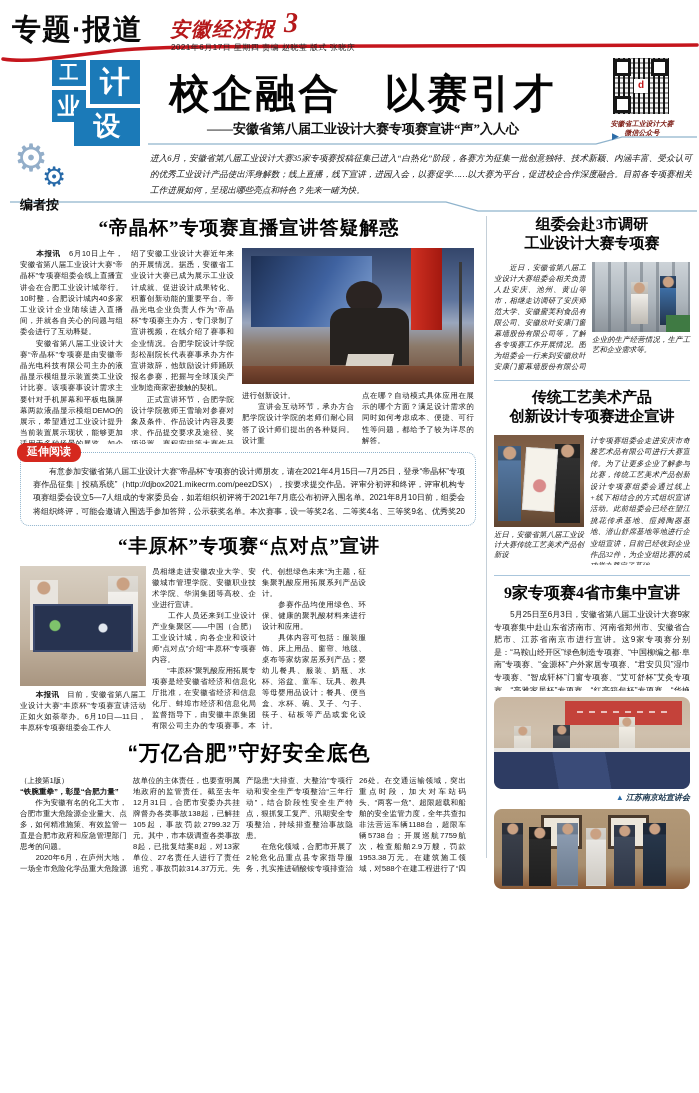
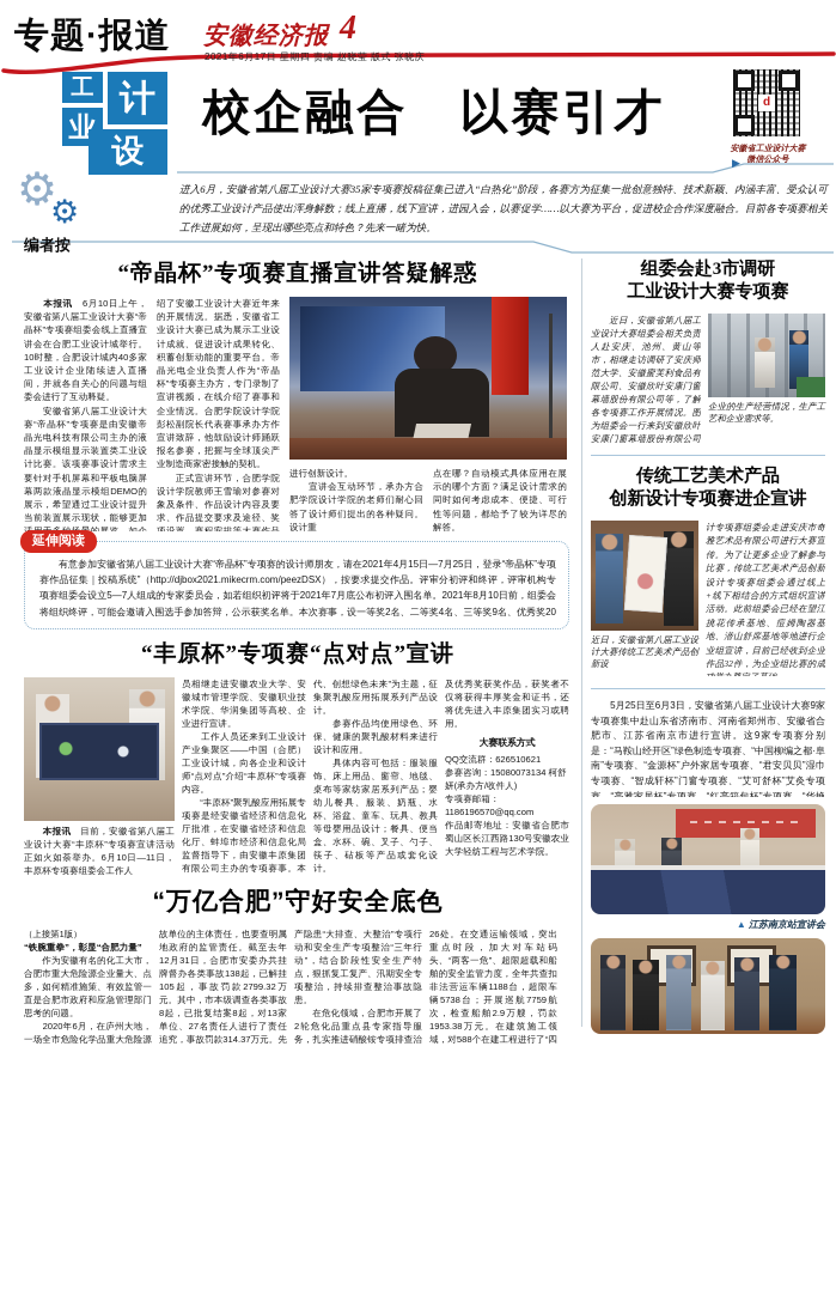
  专题·报道
  安徽经济报
- 3
+ 4
  2021年6月17日 星期四 责编 赵晓莹 版式 张晓庆
  工
  计
  业
  设
  校企融合 以赛引才
- ——安徽省第八届工业设计大赛专项赛宣讲“声”入人心
  d
  安徽省工业设计大赛
  微信公众号
  ▶
  ⚙
  ⚙
  编者按
  进入6月，安徽省第八届工业设计大赛35家专项赛投稿征集已进入“白热化”阶段，各赛方为征集一批创意独特、技术新颖、内涵丰富、受众认可的优秀工业设计产品使出浑身解数；线上直播，线下宣讲，进园入会，以赛促学……以大赛为平台，促进校企合作深度融合。目前各专项赛相关工作进展如何，呈现出哪些亮点和特色？先来一睹为快。
  “帝晶杯”专项赛直播宣讲答疑解惑
  本报讯 6月10日上午，安徽省第八届工业设计大赛“帝晶杯”专项赛组委会线上直播宣讲会在合肥工业设计城举行。10时整，合肥设计城内40多家工业设计企业陆续进入直播间，并就各自关心的问题与组委会进行了互动释疑。
  安徽省第八届工业设计大赛“帝晶杯”专项赛是由安徽帝晶光电科技有限公司主办的液晶显示模组显示装置类工业设计比赛。该项赛事设计需求主要针对手机屏幕和平板电脑屏幕两款液晶显示模组DEMO的展示，希望通过工业设计提升当前装置展示现状，能够更加的展览，如企
  绍了安徽工业设计大赛近年来的开展情况。据悉，安徽省工业设计大赛已成为展示工业设计成就、促进设计成果转化、积蓄创新动能的重要平台。帝晶光电企业负责人作为“帝晶杯”专项赛主办方，专门录制了宣讲视频，在线介绍了赛事和企业情况。合肥学院设计学院彭松副院长代表赛事承办方作宣讲致辞，他鼓励设计师踊跃报名参赛，把握与全球顶尖产业制造商家密接触的契机。
  进行创新设计。
  宣讲会互动环节，承办方合肥学院设计学院的老师们耐心回答了设计师们提出的各种疑问。设计重
  点在哪？自动模式具体应用在展示的哪个方面？满足设计需求的同时如何考虑成本、便捷、可行性等问题，都给予了较为详尽的解答。
  延伸阅读
  有意参加安徽省第八届工业设计大赛“帝晶杯”专项赛的设计师朋友，请在2021年4月15日—7月25日，登录“帝晶杯”专项赛作品征集｜投稿系统”（http://djbox2021.mikecrm.com/peezDSX），按要求提交作品。评审分初评和终评，评审机构专项赛组委会设立5—7人组成的专家委员会，如若组织初评将于2021年7月底公布初评入围名单。2021年8月10日前，组委会将组织终评，可能会邀请入围选手参加答辩，公示获奖名单。本次赛事，设一等奖2名、二等奖4名、三等奖9名、优秀奖20
  “丰原杯”专项赛“点对点”宣讲
  本报讯 目前，安徽省第八届工业设计大赛“丰原杯”专项赛宣讲活动正如火如荼举办。6月10日—11日，丰原杯专项赛组委会工作人
  员相继走进安徽农业大学、安徽城市管理学院、安徽职业技术学院、华润集团等高校、企业进行宣讲。
  工作人员还来到工业设计产业集聚区——中国（合肥）工业设计城，向各企业和设计师“点对点”介绍“丰原杯”专项赛内容。
  “丰原杯”聚乳酸应用拓展专项赛是经安徽省经济和信息化厅批准，在安徽省经济和信息化厅、蚌埠市经济和信息化局监督指导下，由安徽丰原集团有限公司主办的专项赛事。本
  代、创想绿色未来”为主题，征集聚乳酸应用拓展系列产品设计。
  参赛作品均使用绿色、环保、健康的聚乳酸材料来进行设计和应用。
  具体内容可包括：服装服饰、床上用品、窗帘、地毯、桌布等家纺家居系列产品；婴幼儿餐具、服装、奶瓶、水杯、浴盆、童车、玩具、教具等母婴用品设计；餐具、便当盒、水杯、碗、叉子、勺子、筷子、砧板等产品或套化设计。
+ 及优秀奖获奖作品，获奖者不仅将获得丰厚奖金和证书，还将优先进入丰原集团实习或聘用。
+ 大赛联系方式
+ QQ交流群：626510621
+ 参赛咨询：15080073134 柯舒妍(承办方/收件人)
+ 专项赛邮箱：
+ 1186196570@qq.com
+ 作品邮寄地址：安徽省合肥市蜀山区长江西路130号安徽农业大学轻纺工程与艺术学院。
  “万亿合肥”守好安全底色
  （上接第1版）
  “铁腕重拳”，彰显“合肥力量”
  作为安徽有名的化工大市，合肥市重大危险源企业量大、点多，如何精准施策、有效监管一直是合肥市政府和应急管理部门思考的问题。
  故单位的主体责任，也要查明属地政府的监管责任。截至去年12月31日，合肥市安委办共挂牌督办各类事故138起，已解挂105起，事故罚款2799.32万元。其中，市本级调查各类事故8起，已批复结案8起，对13家单位、27名责任人进行了责任追究，事故罚款314.37万元。先
  产隐患“大排查、大整治”专项行动和安全生产专项整治“三年行动”，结合阶段性安全生产特点，狠抓复工复产、汛期安全专项整治，持续排查整治事故隐患。
  26处。在交通运输领域，突出重点时段，加大对车站码头、“两客一危”、超限超载和船舶的安全监管力度，全年共查扣非法营运车辆1188台，超限车辆5738台；开展巡航7759航次，检查船舶2.9万艘，罚款1953.38万元。在建筑施工领域，对588个在建工程进行了“四
  组委会赴3市调研
  工业设计大赛专项赛
  近日，安徽省第八届工业设计大赛组委会相关负责人赴安庆、池州、黄山等市，相继走访调研了安庆师范大学、安徽蜜芙利食品有限公司、安徽欣叶安康门窗幕墙股份有限公司等，了解各专项赛工作开展情况。图为组委会一行来到安徽欣叶安康门窗幕墙股份有限公司
  企业的生产经营情况，生产工艺和企业需求等。
  传统工艺美术产品
  创新设计专项赛进企宣讲
  近日，安徽省第八届工业设计大赛传统工艺美术产品创新设
  计专项赛组委会走进安庆市奇雅艺术品有限公司进行大赛宣传。为了让更多企业了解参与比赛，传统工艺美术产品创新设计专项赛组委会通过线上+线下相结合的方式组织宣讲活动。此前组委会已经在望江挑花传承基地、痘姆陶器基地、潜山舒席基地等地进行企业组宣讲，目前已经收到企业作品32件，为企业组比赛的成
- 9家专项赛4省市集中宣讲
  5月25日至6月3日，安徽省第八届工业设计大赛9家专项赛集中赴山东省济南市、河南省郑州市、安徽省合肥市、江苏省南京市进行宣讲。这9家专项赛分别是：“马鞍山经开区”绿色制造专项赛、“中国柳编之都·阜南”专项赛、“金源杯”户外家居专项赛、“君安贝贝”湿巾专项赛、“智成轩杯”门窗专项赛、“艾可舒杯”艾灸专项赛、“亮雅家居杯”专项赛、“红亮箱包杯”专项赛、“华艳
  ▲ 江苏南京站宣讲会
